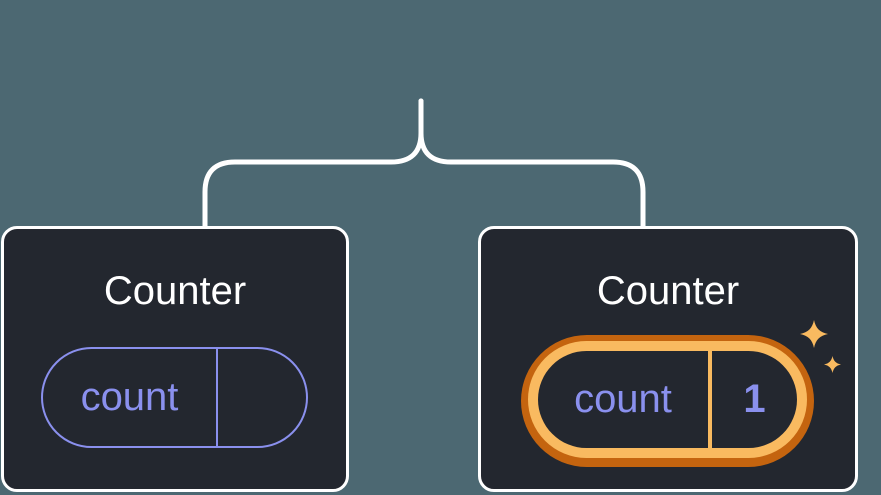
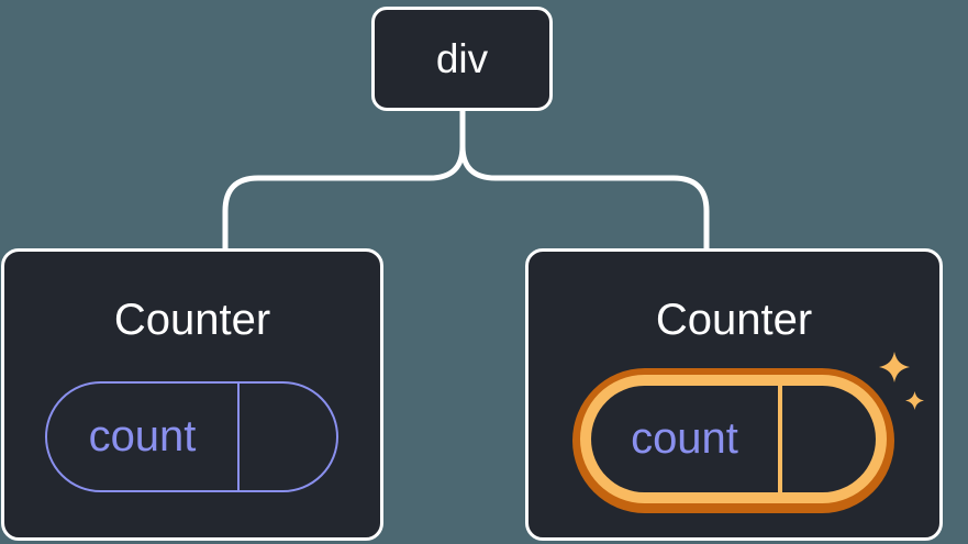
+ div
  Counter
  count
  Counter
  count
- 1
